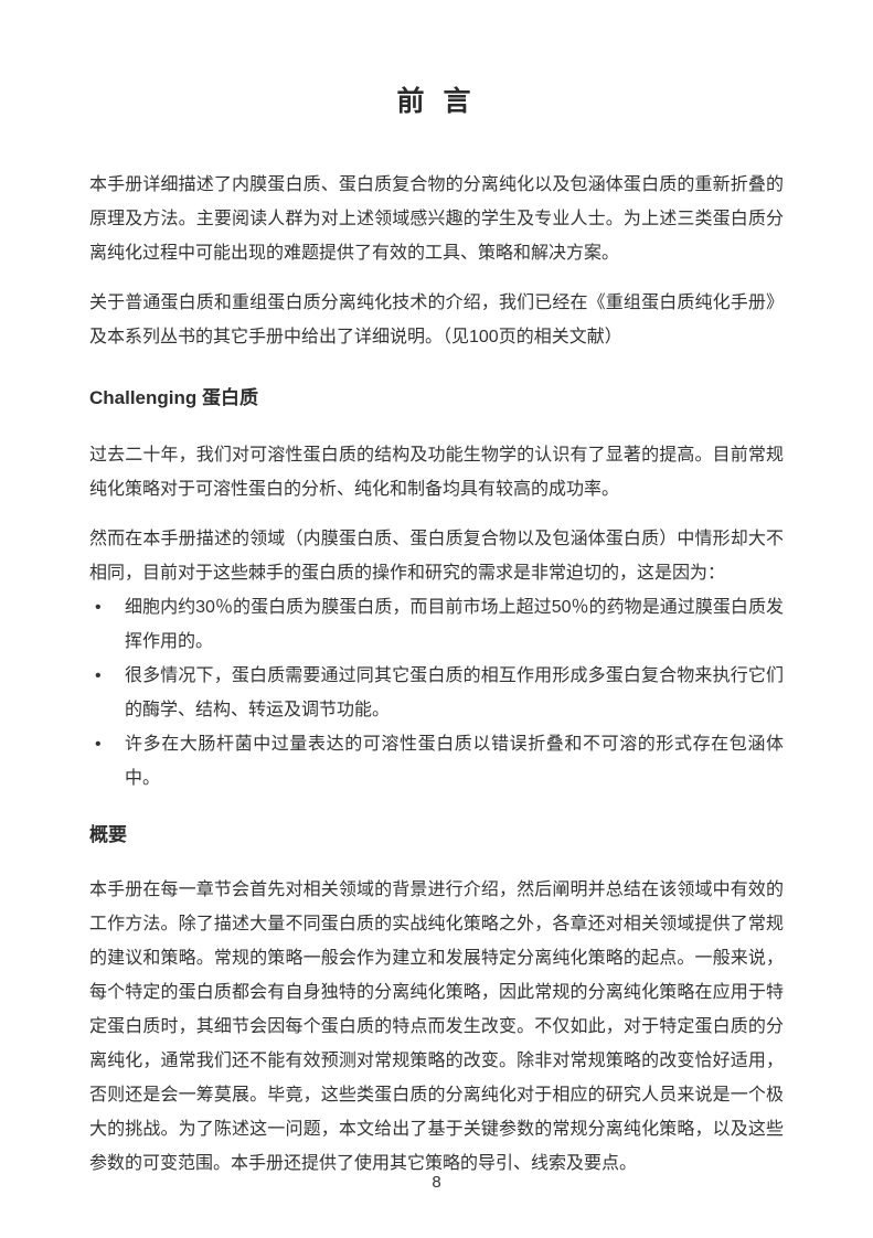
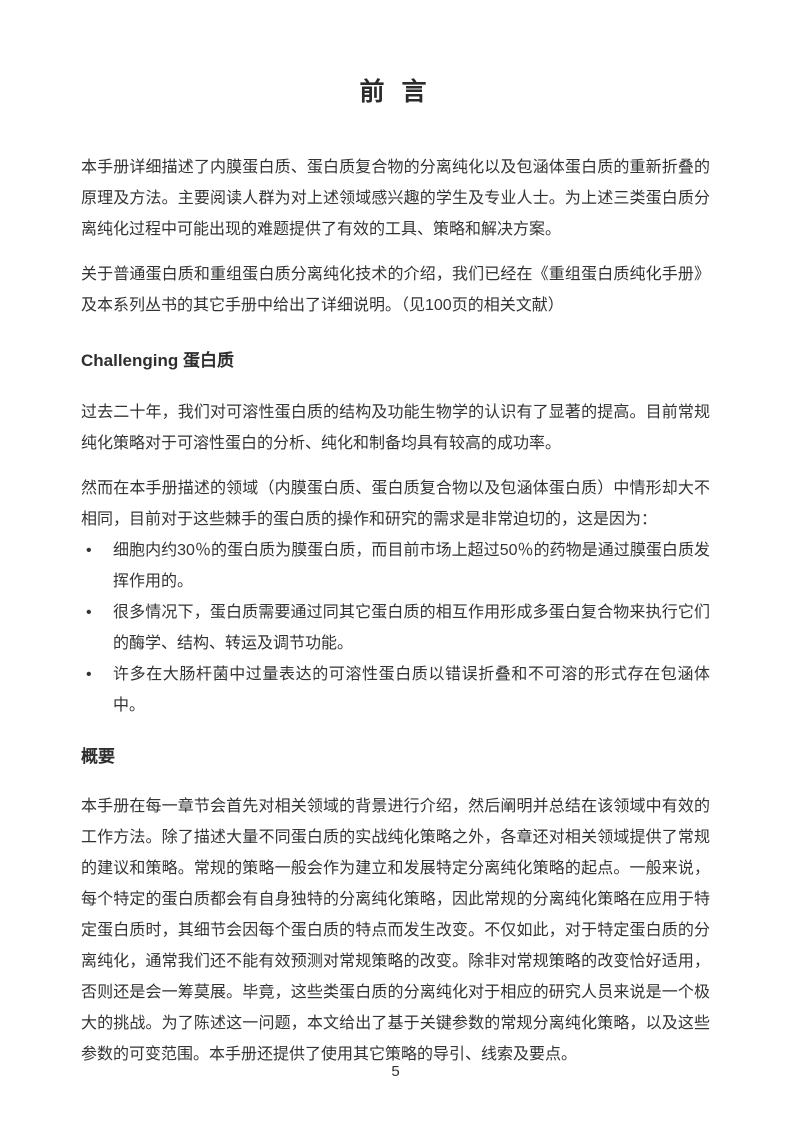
  前 言
  本手册详细描述了内膜蛋白质、蛋白质复合物的分离纯化以及包涵体蛋白质的重新折叠的原理及方法。主要阅读人群为对上述领域感兴趣的学生及专业人士。为上述三类蛋白质分离纯化过程中可能出现的难题提供了有效的工具、策略和解决方案。
  关于普通蛋白质和重组蛋白质分离纯化技术的介绍，我们已经在《重组蛋白质纯化手册》及本系列丛书的其它手册中给出了详细说明。（见100页的相关文献）
  Challenging 蛋白质
  过去二十年，我们对可溶性蛋白质的结构及功能生物学的认识有了显著的提高。目前常规纯化策略对于可溶性蛋白的分析、纯化和制备均具有较高的成功率。
  然而在本手册描述的领域（内膜蛋白质、蛋白质复合物以及包涵体蛋白质）中情形却大不相同，目前对于这些棘手的蛋白质的操作和研究的需求是非常迫切的，这是因为：
  •
  细胞内约30％的蛋白质为膜蛋白质，而目前市场上超过50％的药物是通过膜蛋白质发挥作用的。
  •
  很多情况下，蛋白质需要通过同其它蛋白质的相互作用形成多蛋白复合物来执行它们的酶学、结构、转运及调节功能。
  •
  许多在大肠杆菌中过量表达的可溶性蛋白质以错误折叠和不可溶的形式存在包涵体中。
  概要
  本手册在每一章节会首先对相关领域的背景进行介绍，然后阐明并总结在该领域中有效的工作方法。除了描述大量不同蛋白质的实战纯化策略之外，各章还对相关领域提供了常规的建议和策略。常规的策略一般会作为建立和发展特定分离纯化策略的起点。一般来说，每个特定的蛋白质都会有自身独特的分离纯化策略，因此常规的分离纯化策略在应用于特定蛋白质时，其细节会因每个蛋白质的特点而发生改变。不仅如此，对于特定蛋白质的分离纯化，通常我们还不能有效预测对常规策略的改变。除非对常规策略的改变恰好适用，否则还是会一筹莫展。毕竟，这些类蛋白质的分离纯化对于相应的研究人员来说是一个极大的挑战。为了陈述这一问题，本文给出了基于关键参数的常规分离纯化策略，以及这些参数的可变范围。本手册还提供了使用其它策略的导引、线索及要点。
- 8
+ 5
